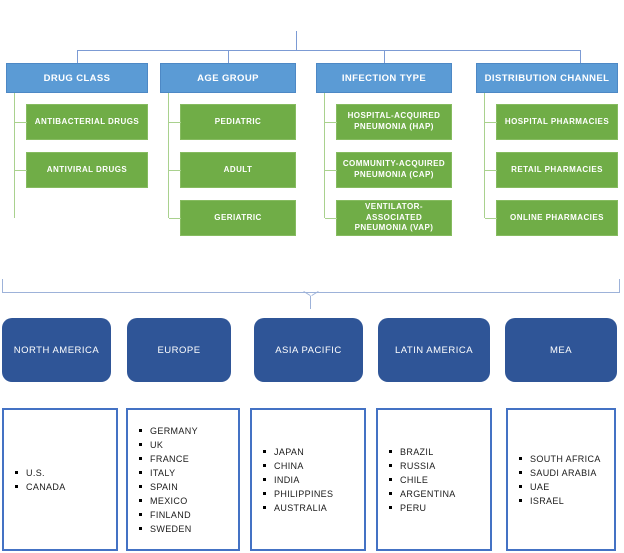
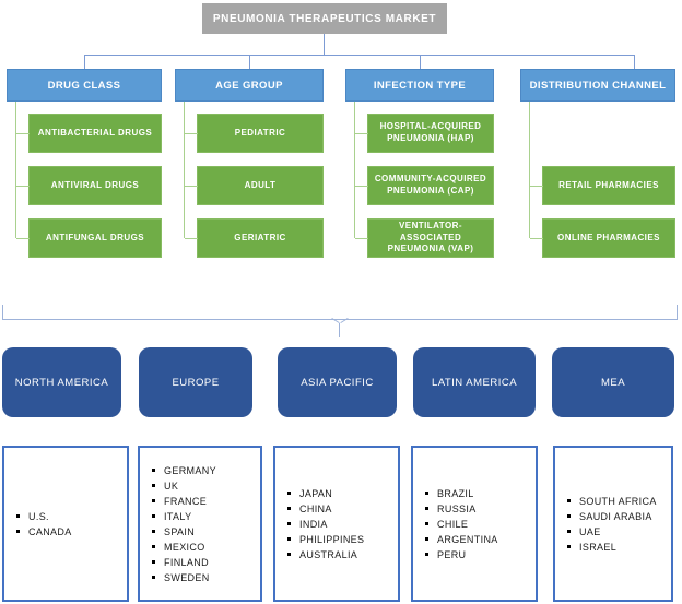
+ PNEUMONIA THERAPEUTICS MARKET
  DRUG CLASS
  ANTIBACTERIAL DRUGS
  ANTIVIRAL DRUGS
+ ANTIFUNGAL DRUGS
  AGE GROUP
  PEDIATRIC
  ADULT
  GERIATRIC
  INFECTION TYPE
  HOSPITAL-ACQUIRED PNEUMONIA (HAP)
  COMMUNITY-ACQUIRED PNEUMONIA (CAP)
  VENTILATOR-ASSOCIATED PNEUMONIA (VAP)
  DISTRIBUTION CHANNEL
- HOSPITAL PHARMACIES
  RETAIL PHARMACIES
  ONLINE PHARMACIES
  NORTH AMERICA
  EUROPE
  ASIA PACIFIC
  LATIN AMERICA
  MEA
  U.S.
  CANADA
  GERMANY
  UK
  FRANCE
  ITALY
  SPAIN
  MEXICO
  FINLAND
  SWEDEN
  JAPAN
  CHINA
  INDIA
  PHILIPPINES
  AUSTRALIA
  BRAZIL
  RUSSIA
  CHILE
  ARGENTINA
  PERU
  SOUTH AFRICA
  SAUDI ARABIA
  UAE
  ISRAEL
